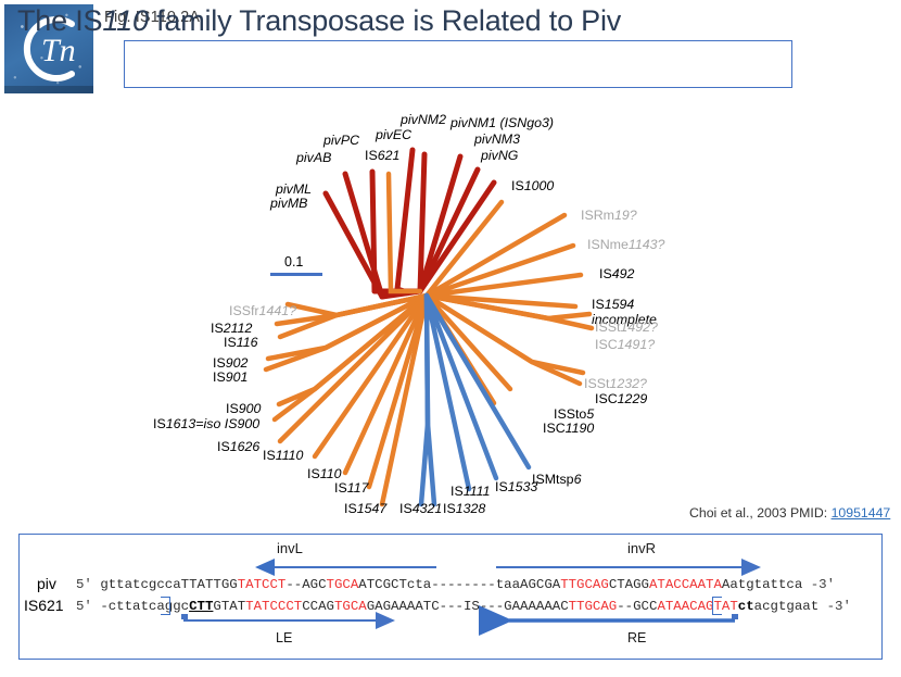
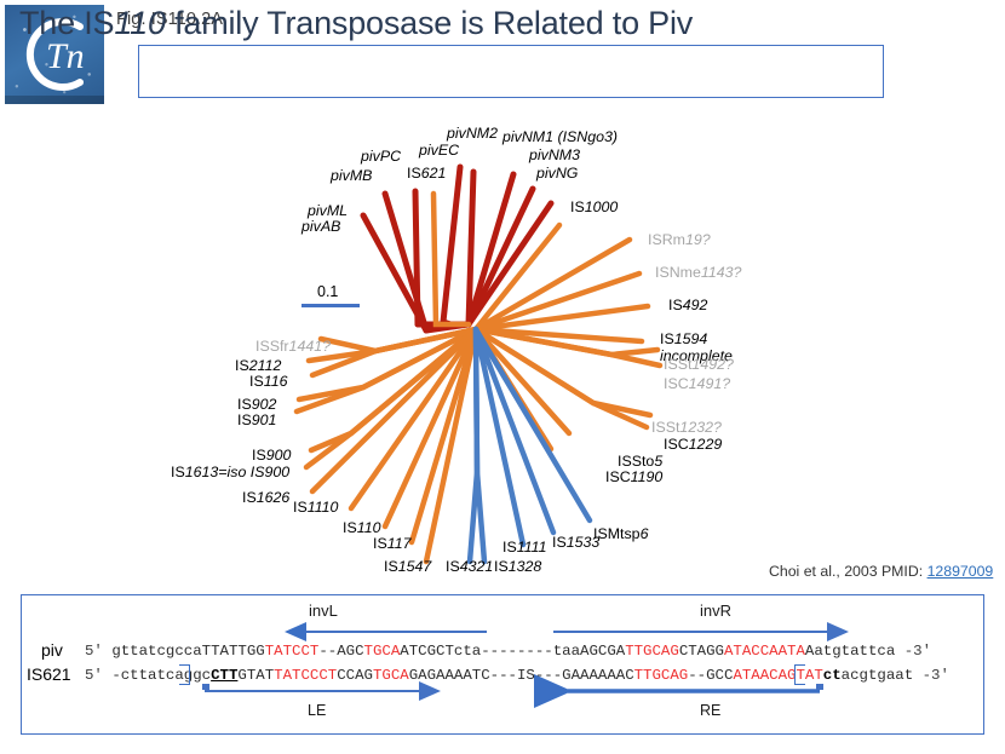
  Tn
  Fig. IS110.2A
  The IS110 family Transposase is Related to Piv
  0.1
- pivAB
+ pivMB
  pivPC
  IS621
  pivEC
  pivNM2
  pivNM1 (ISNgo3)
  pivNM3
  pivNG
  pivML
- pivMB
+ pivAB
  IS1000
  ISRm19?
  ISNme1143?
  IS492
  IS1594
  incomplete
  ISSt1492?
  ISC1491?
  ISSt1232?
  ISC1229
  ISSto5
  ISC1190
  ISSfr1441?
  IS2112
  IS116
  IS902
  IS901
  IS900
  IS1613=iso IS900
  IS1626
  IS1110
  IS110
  IS117
  IS1547
  IS4321
  IS1328
  IS1111
  IS1533
  ISMtsp6
- Choi et al., 2003 PMID: 10951447
+ Choi et al., 2003 PMID: 12897009
  invL
  invR
  piv
  IS621
  5' gttatcgccaTTATTGGTATCCT--AGCTGCAATCGCTcta--------taaAGCGATTGCAGCTAGGATACCAATAAatgtattca -3'
  5' -cttatcaggcCTTGTATTATCCCTCCAGTGCAGAGAAAATC---IS---GAAAAAACTTGCAG--GCCATAACAGTATctacgtgaat -3'
  LE
  RE
